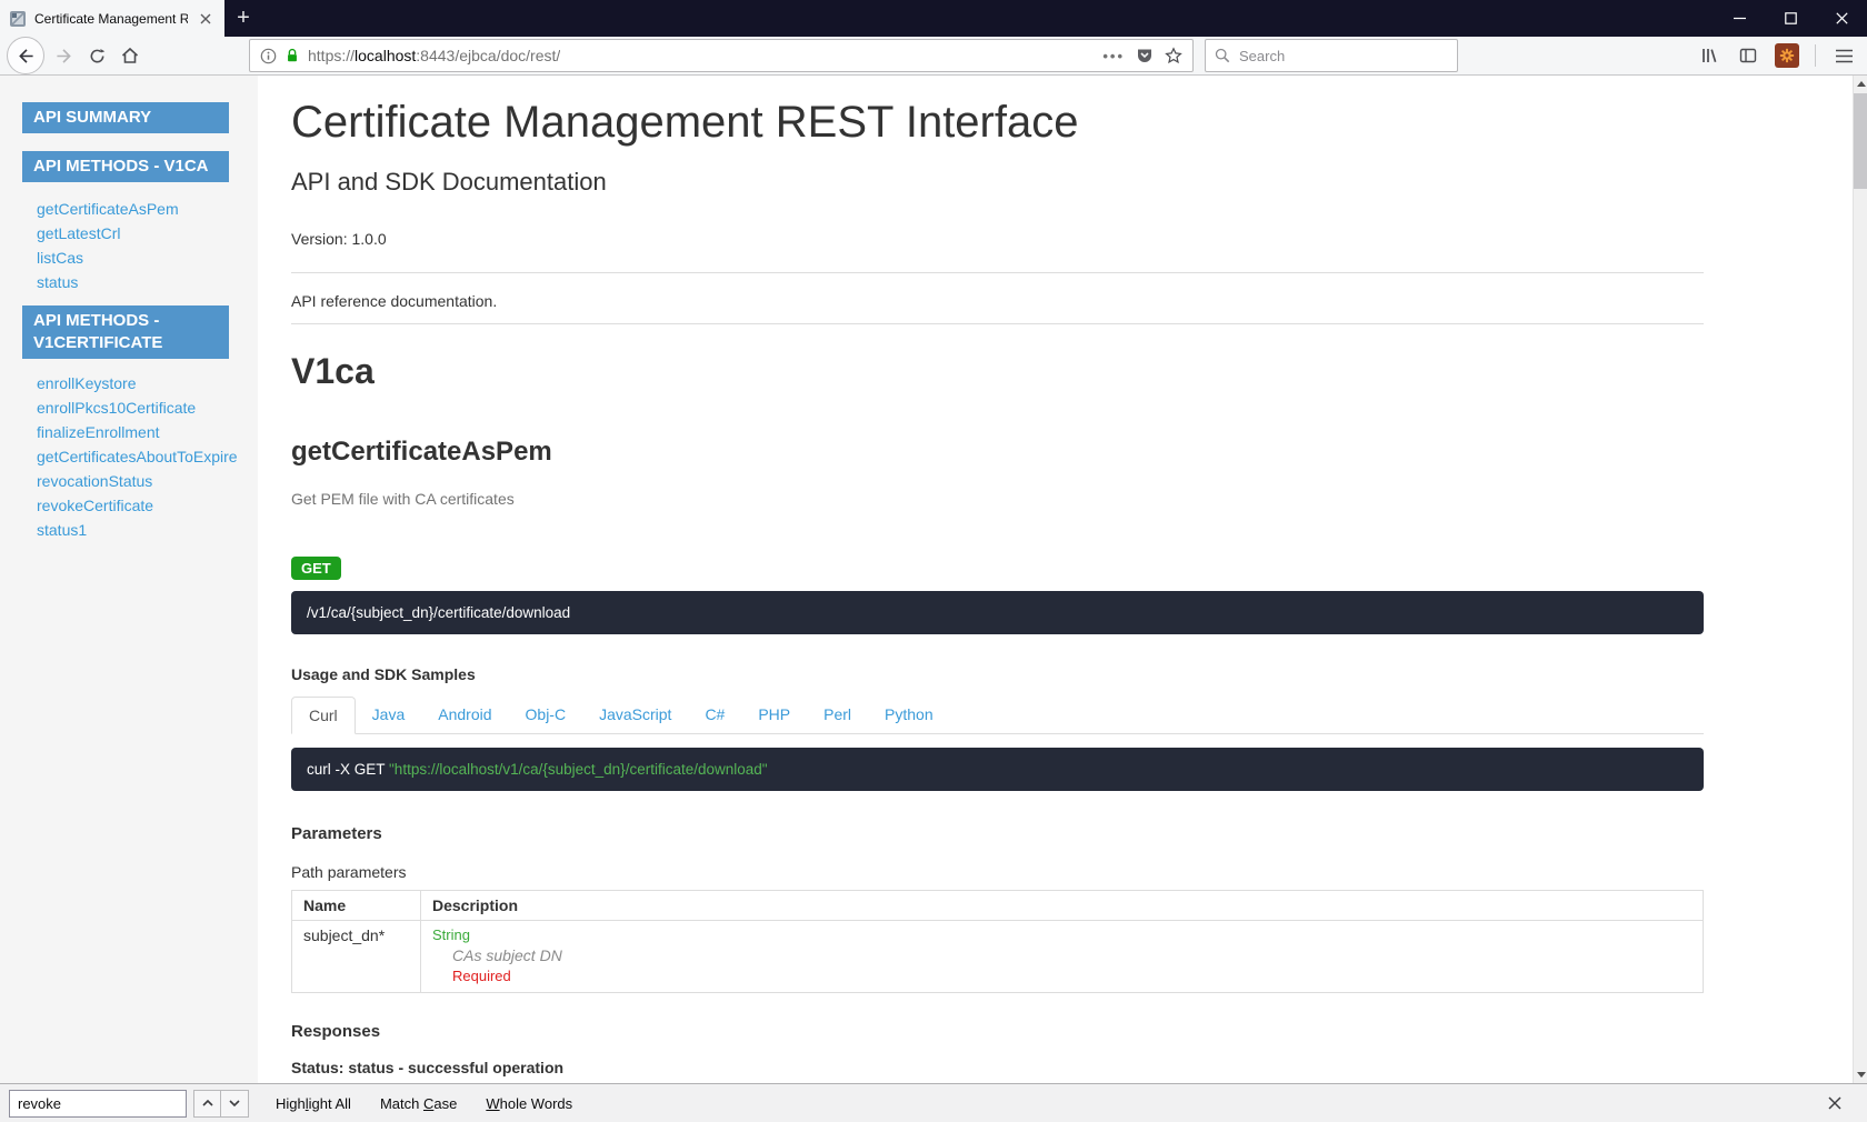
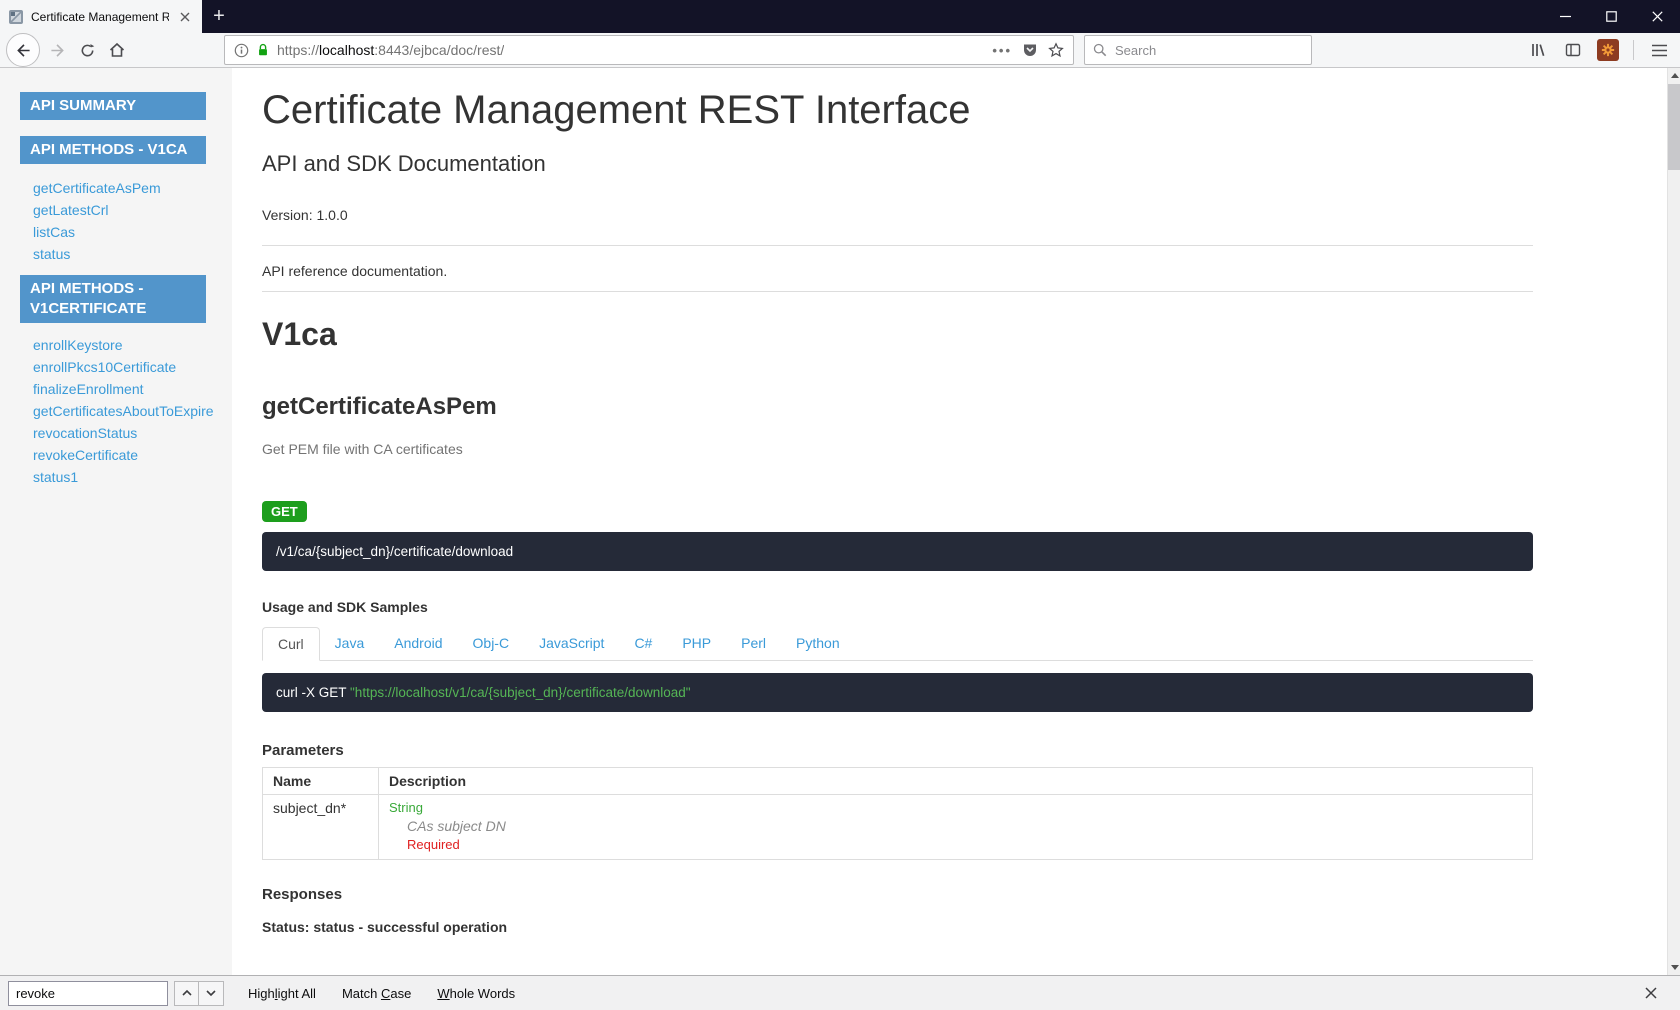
  Certificate Management R
  +
  https://localhost:8443/ejbca/doc/rest/
  •••
  Search
  API SUMMARY
  API METHODS - V1CA
  getCertificateAsPem
  getLatestCrl
  listCas
  status
  API METHODS - V1CERTIFICATE
  enrollKeystore
  enrollPkcs10Certificate
  finalizeEnrollment
  getCertificatesAboutToExpire
  revocationStatus
  revokeCertificate
  status1
  Certificate Management REST Interface
  API and SDK Documentation
  Version: 1.0.0
  API reference documentation.
  V1ca
  getCertificateAsPem
  Get PEM file with CA certificates
  GET
  /v1/ca/{subject_dn}/certificate/download
  Usage and SDK Samples
  Curl
  Java
  Android
  Obj-C
  JavaScript
  C#
  PHP
  Perl
  Python
  curl -X GET "https://localhost/v1/ca/{subject_dn}/certificate/download"
  Parameters
- Path parameters
  Name	Description
  subject_dn*	String CAs subject DN Required
  Responses
  Status: status - successful operation
  revoke
  Highlight All
  Match Case
  Whole Words
